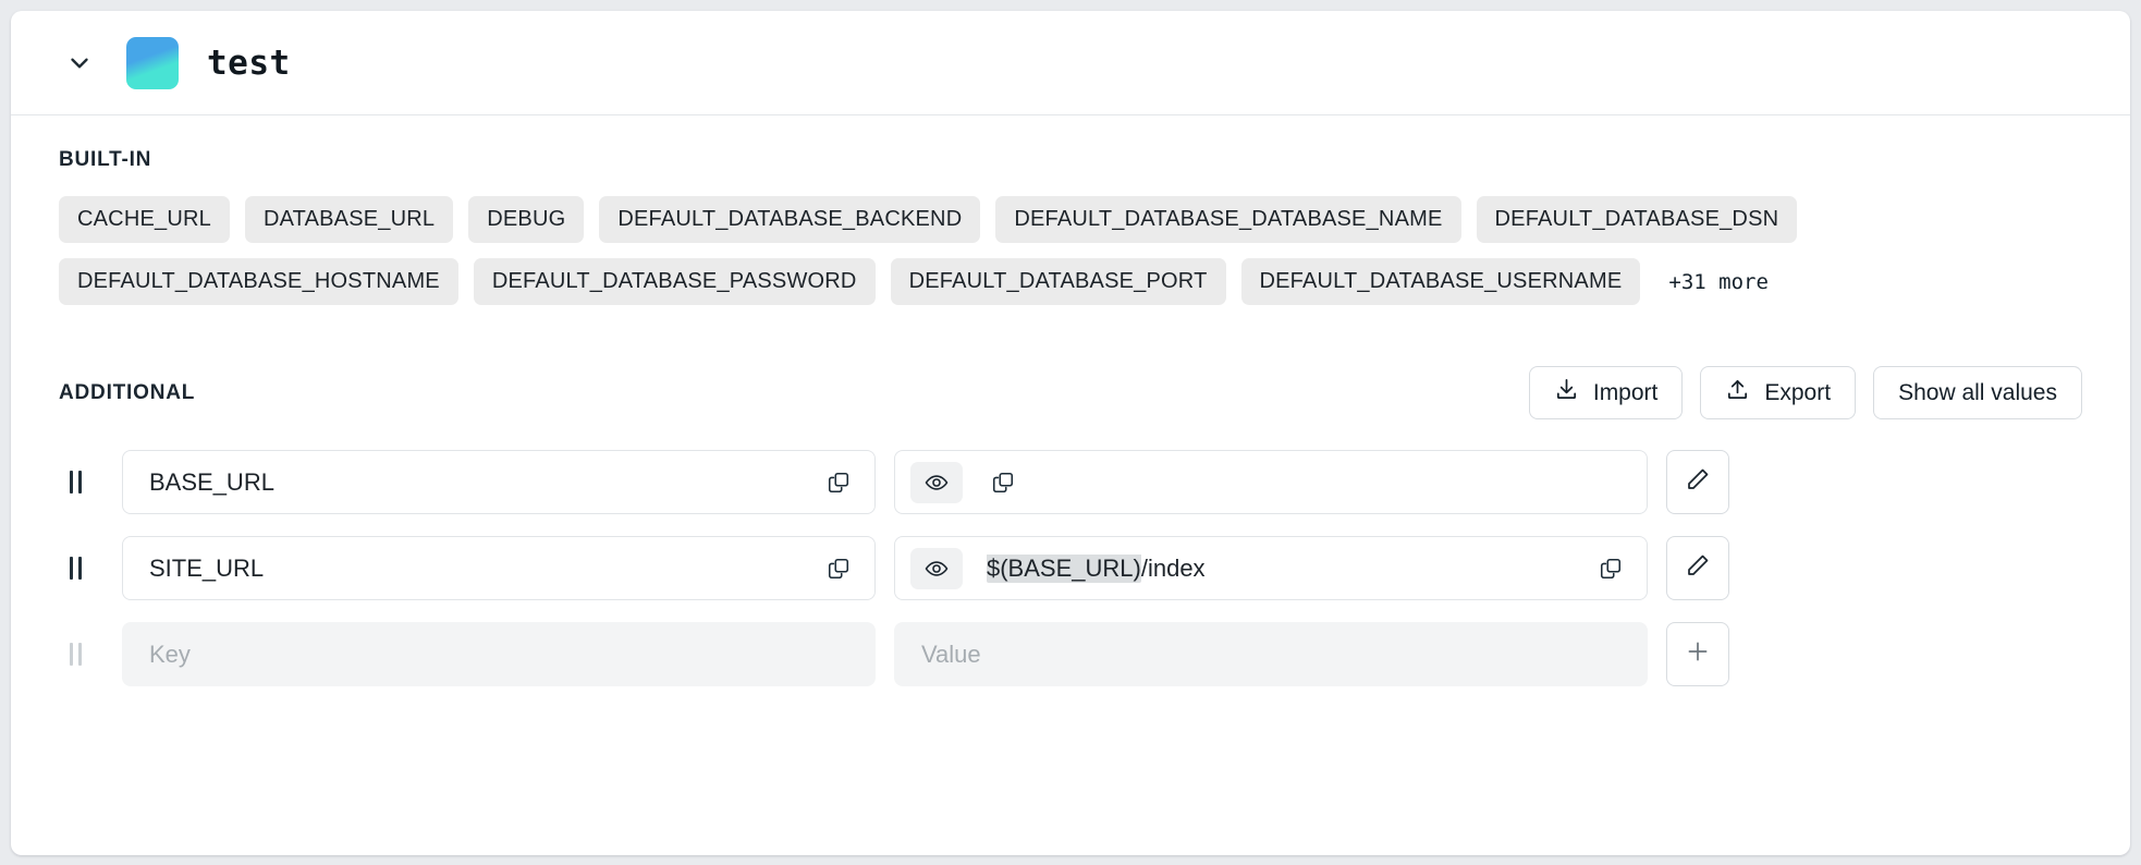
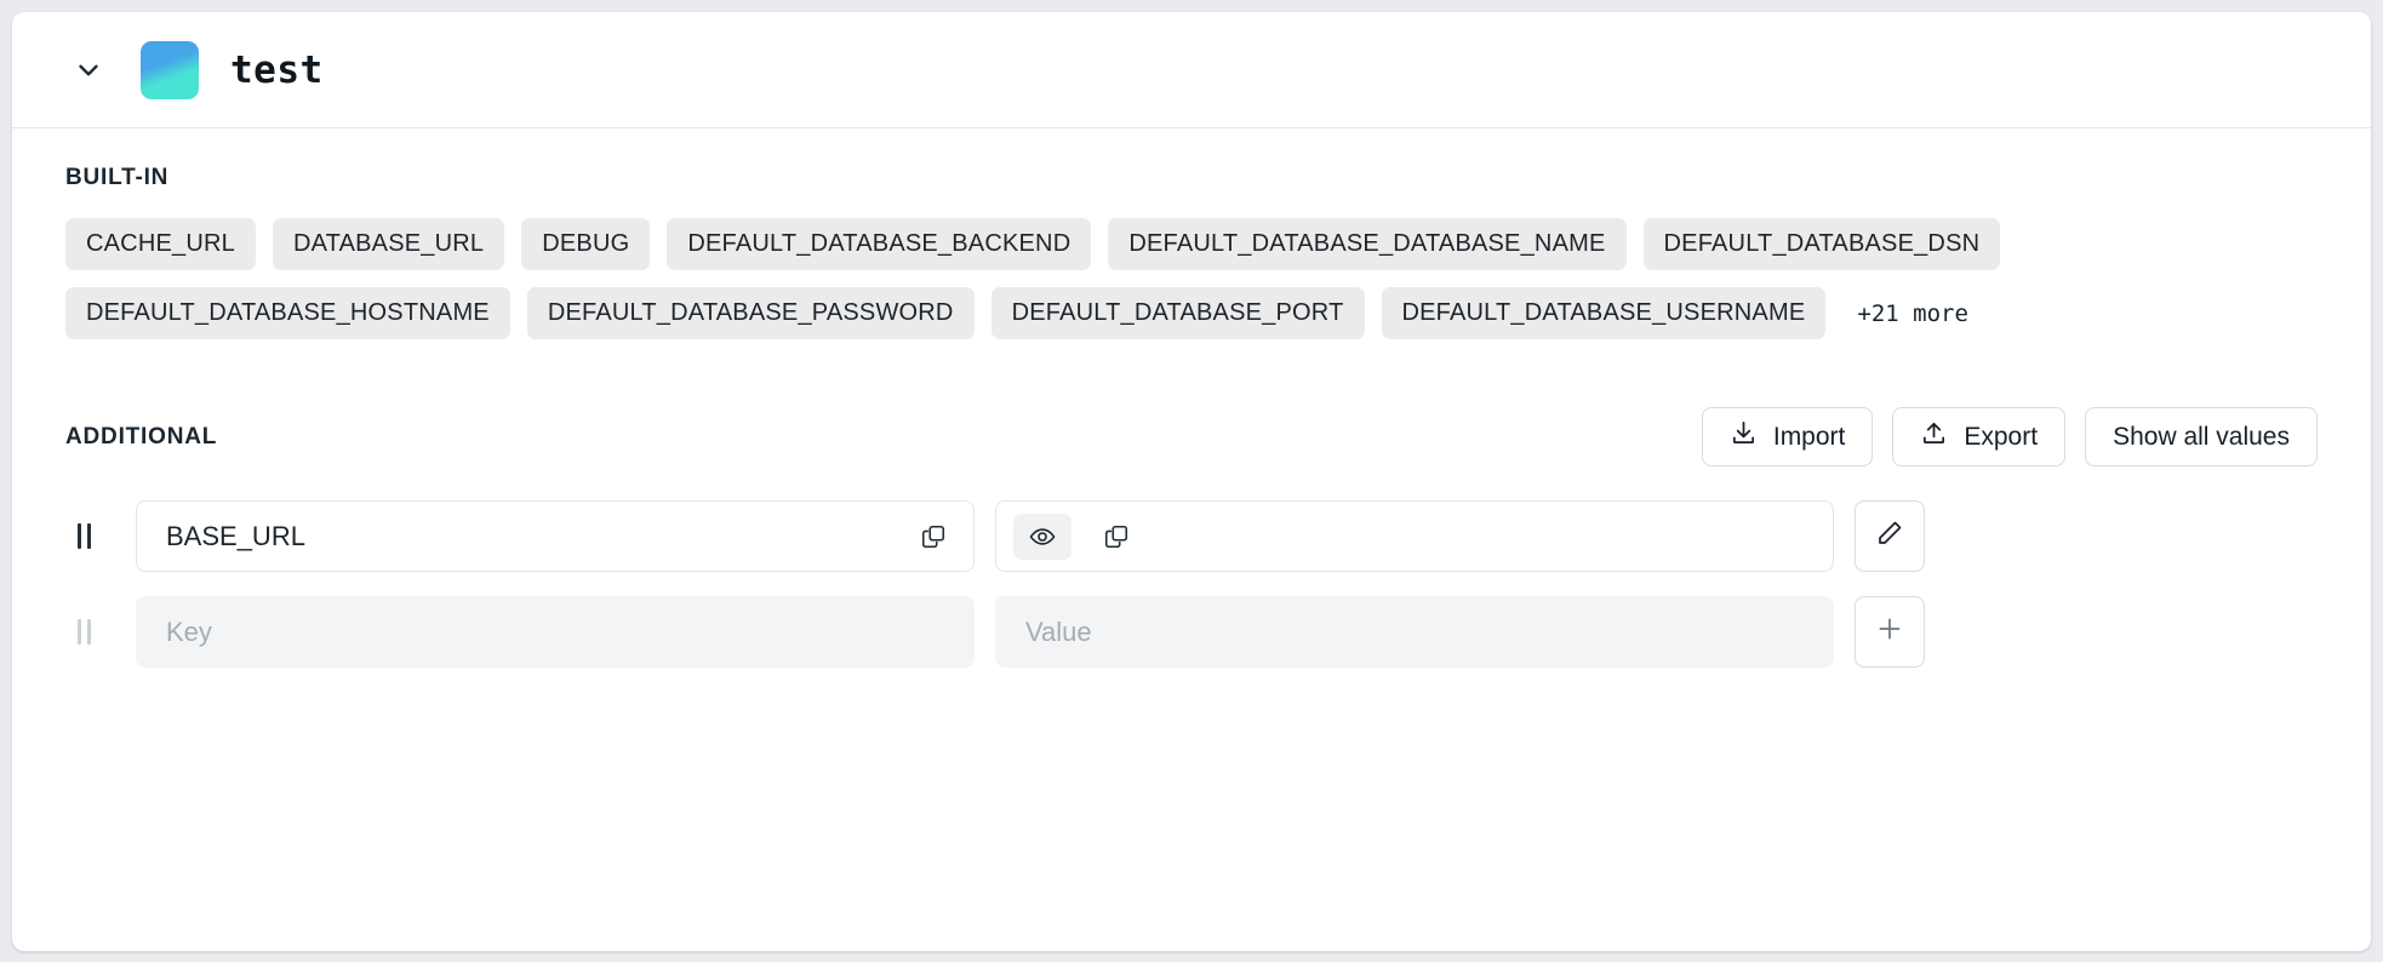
  test
  BUILT-IN
  CACHE_URL
  DATABASE_URL
  DEBUG
  DEFAULT_DATABASE_BACKEND
  DEFAULT_DATABASE_DATABASE_NAME
  DEFAULT_DATABASE_DSN
  DEFAULT_DATABASE_HOSTNAME
  DEFAULT_DATABASE_PASSWORD
  DEFAULT_DATABASE_PORT
  DEFAULT_DATABASE_USERNAME
- +31 more
+ +21 more
  ADDITIONAL
  Import
  Export
  Show all values
  BASE_URL
- SITE_URL
- $(BASE_URL)/index
  Key
  Value
